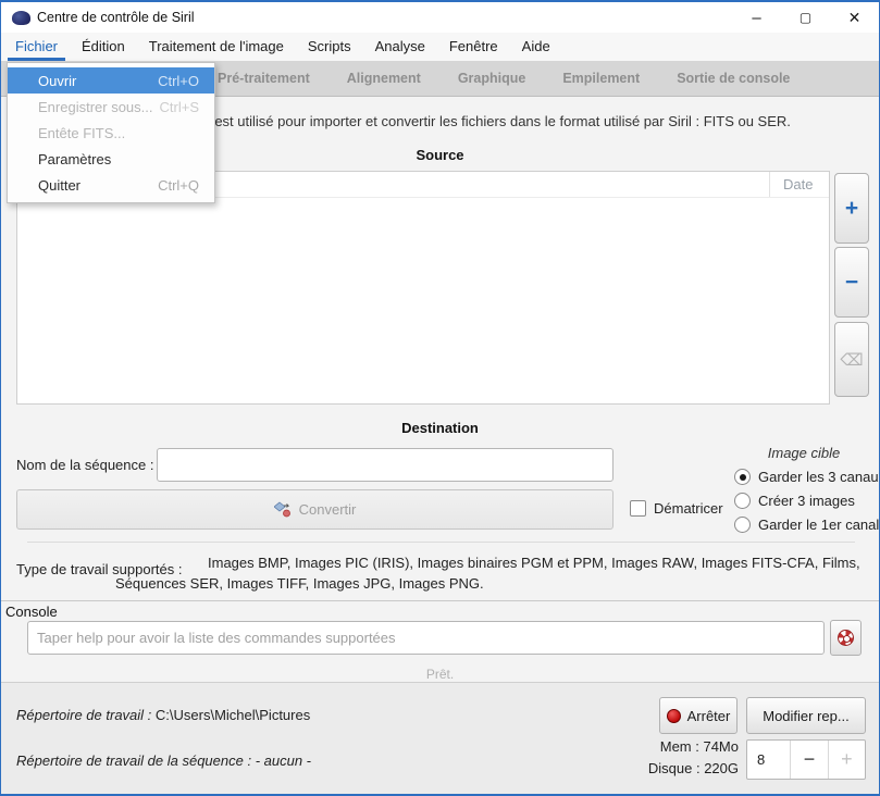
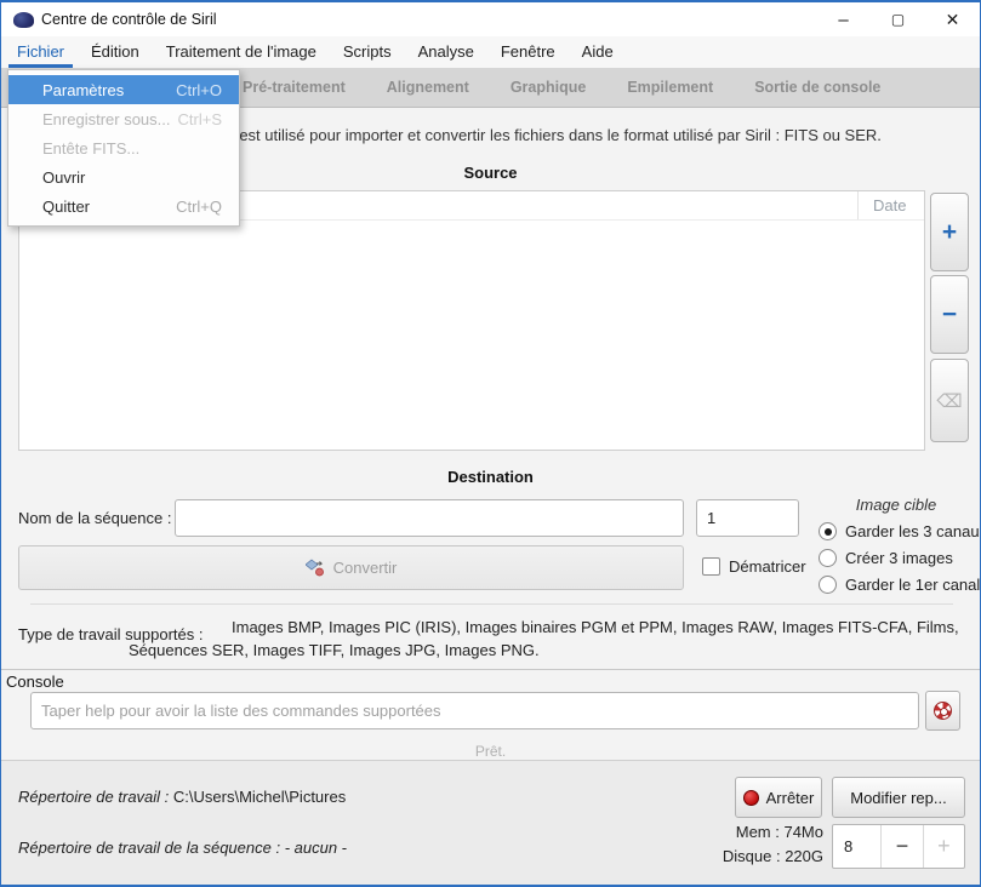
  Centre de contrôle de Siril
  –
  ▢
  ✕
  Fichier
  Édition
  Traitement de l'image
  Scripts
  Analyse
  Fenêtre
  Aide
  Pré-traitement
  Alignement
  Graphique
  Empilement
  Sortie de console
  est utilisé pour importer et convertir les fichiers dans le format utilisé par Siril : FITS ou SER.
  Source
  Date
  +
  −
  ⌫
  Destination
  Nom de la séquence :
+ 1
  Image cible
  Garder les 3 canau
  Créer 3 images
  Garder le 1er canal
  Convertir
  Dématricer
  Type de travail supportés :
  Images BMP, Images PIC (IRIS), Images binaires PGM et PPM, Images RAW, Images FITS-CFA, Films, Séquences SER, Images TIFF, Images JPG, Images PNG.
  Console
  Taper help pour avoir la liste des commandes supportées
  Prêt.
  Répertoire de travail : C:\Users\Michel\Pictures
  Arrêter
  Modifier rep...
  Répertoire de travail de la séquence : - aucun -
  Mem : 74Mo
  Disque : 220G
  8
  −
  +
- Ouvrir
+ Paramètres
  Ctrl+O
  Enregistrer sous...
  Ctrl+S
  Entête FITS...
- Paramètres
+ Ouvrir
  Quitter
  Ctrl+Q
